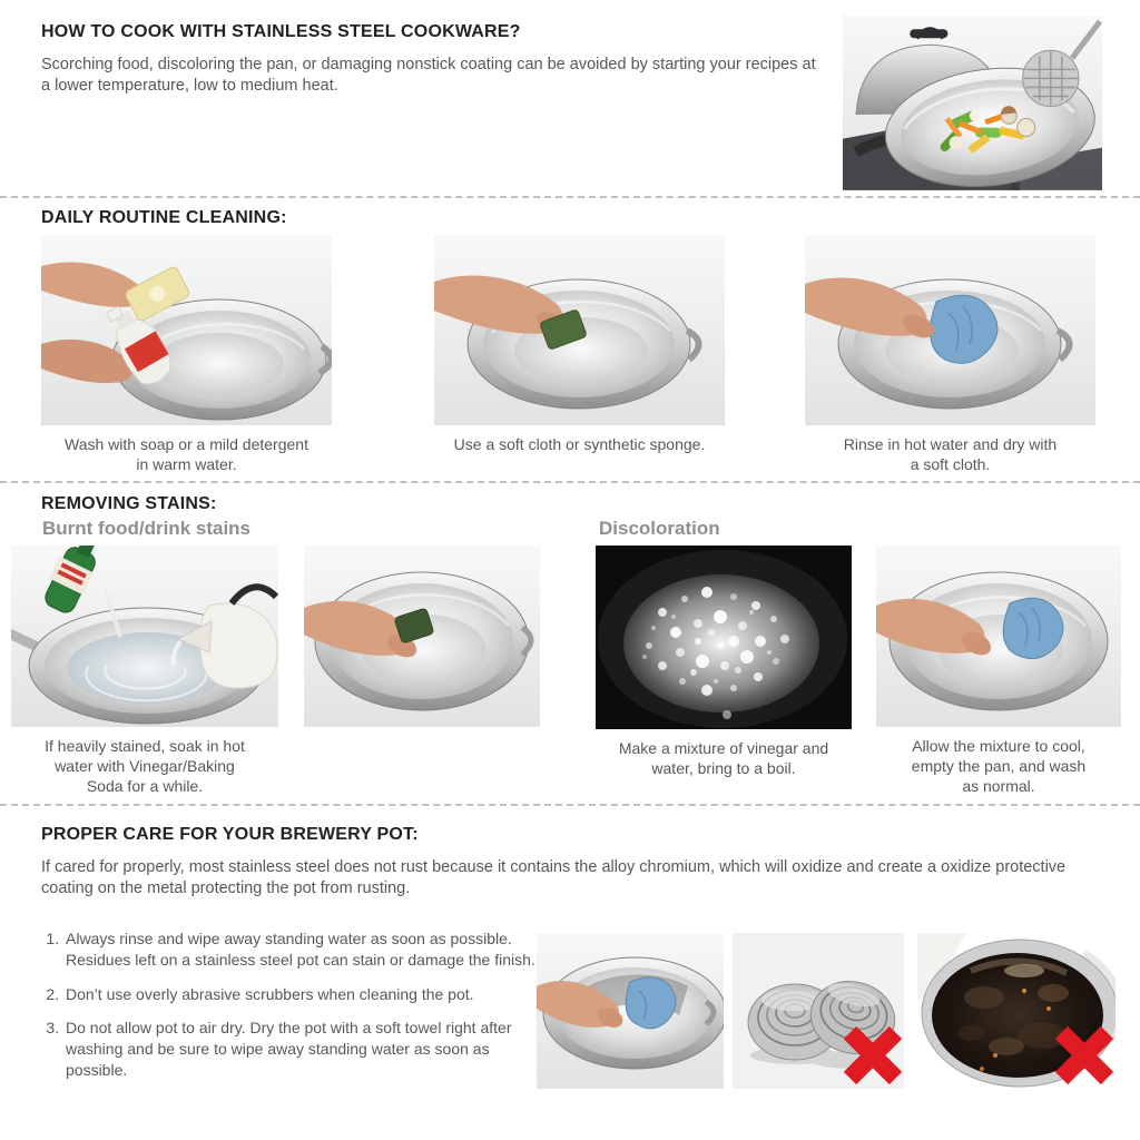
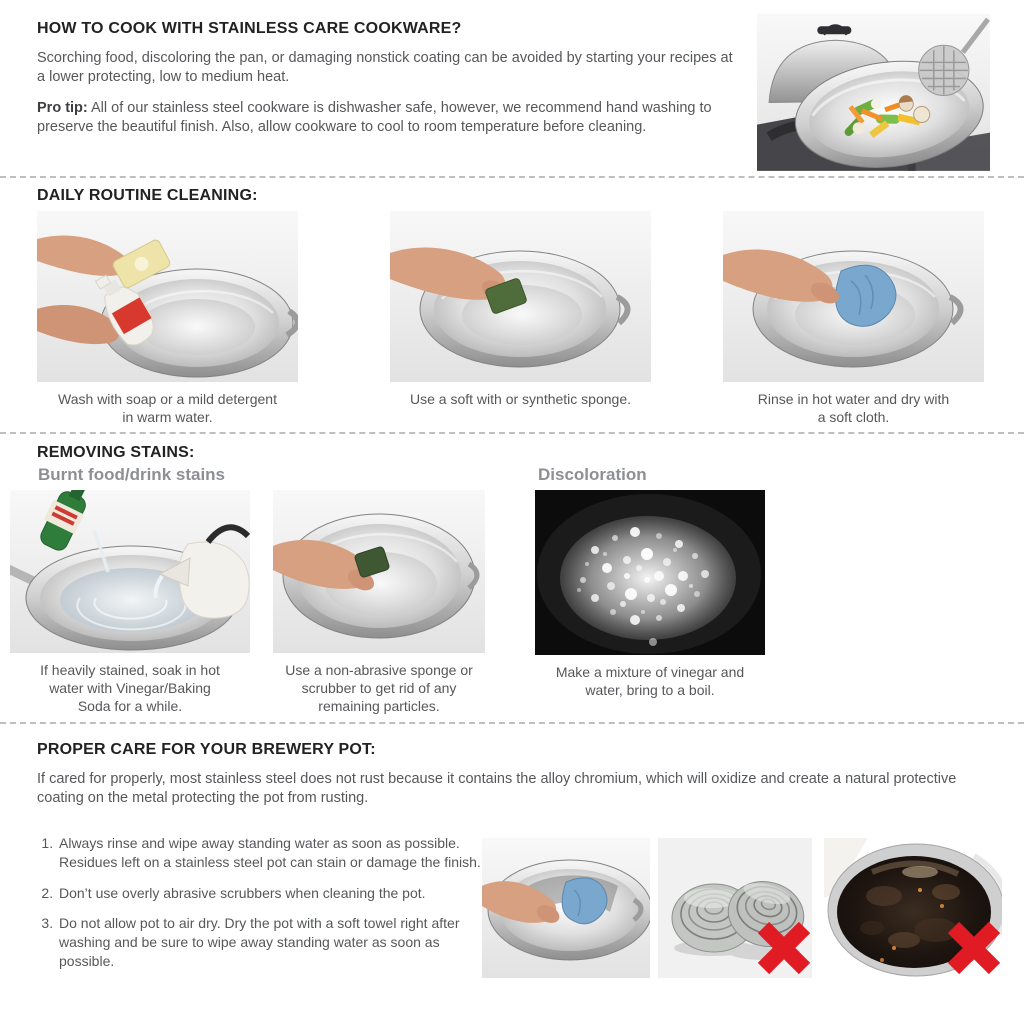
- HOW TO COOK WITH STAINLESS STEEL COOKWARE?
+ HOW TO COOK WITH STAINLESS CARE COOKWARE?
- Scorching food, discoloring the pan, or damaging nonstick coating can be avoided by starting your recipes at a lower temperature, low to medium heat.
+ Scorching food, discoloring the pan, or damaging nonstick coating can be avoided by starting your recipes at a lower protecting, low to medium heat.
+ Pro tip: All of our stainless steel cookware is dishwasher safe, however, we recommend hand washing to preserve the beautiful finish. Also, allow cookware to cool to room temperature before cleaning.
  DAILY ROUTINE CLEANING:
  Wash with soap or a mild detergent
  in warm water.
- Use a soft cloth or synthetic sponge.
+ Use a soft with or synthetic sponge.
  Rinse in hot water and dry with
  a soft cloth.
  REMOVING STAINS:
  Burnt food/drink stains
  Discoloration
  If heavily stained, soak in hot
  water with Vinegar/Baking
  Soda for a while.
+ Use a non-abrasive sponge or
+ scrubber to get rid of any
+ remaining particles.
  Make a mixture of vinegar and
  water, bring to a boil.
- Allow the mixture to cool,
- empty the pan, and wash
- as normal.
  PROPER CARE FOR YOUR BREWERY POT:
- If cared for properly, most stainless steel does not rust because it contains the alloy chromium, which will oxidize and create a oxidize protective coating on the metal protecting the pot from rusting.
+ If cared for properly, most stainless steel does not rust because it contains the alloy chromium, which will oxidize and create a natural protective coating on the metal protecting the pot from rusting.
  Always rinse and wipe away standing water as soon as possible. Residues left on a stainless steel pot can stain or damage the finish.
  Don’t use overly abrasive scrubbers when cleaning the pot.
  Do not allow pot to air dry. Dry the pot with a soft towel right after washing and be sure to wipe away standing water as soon as possible.
